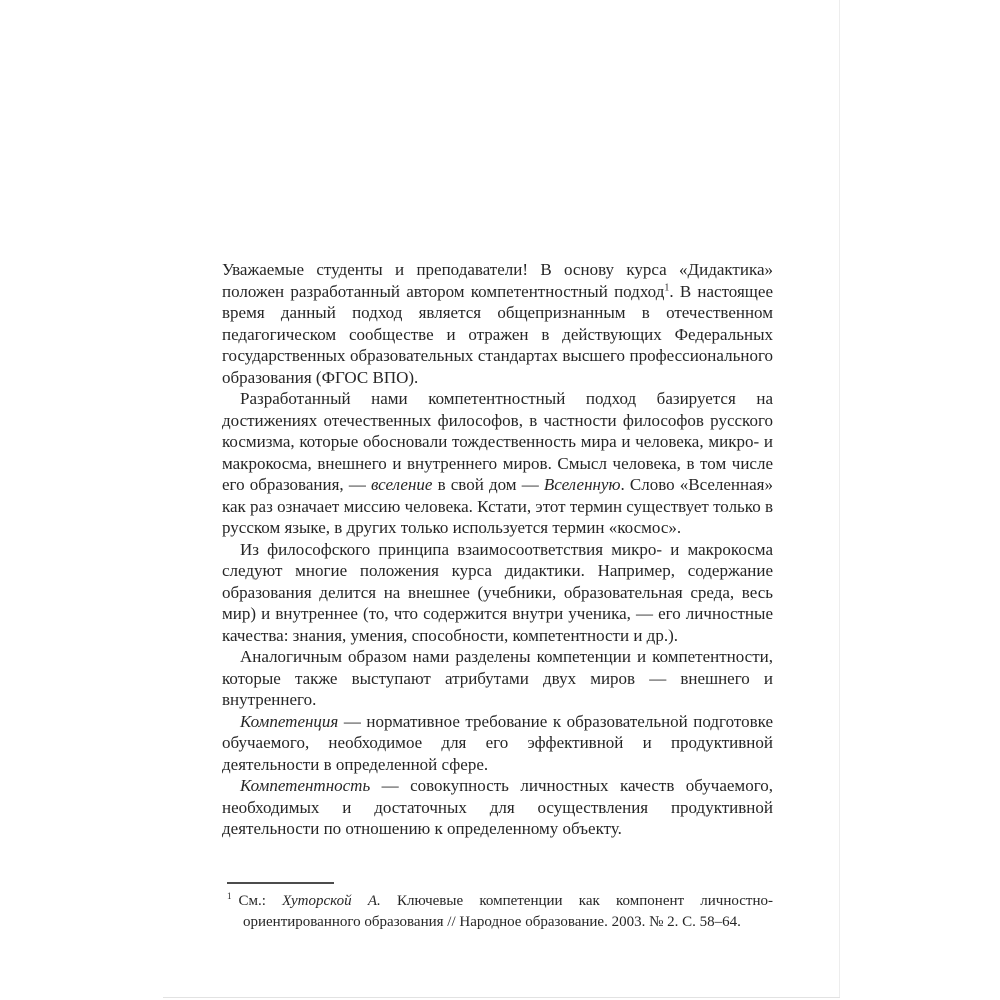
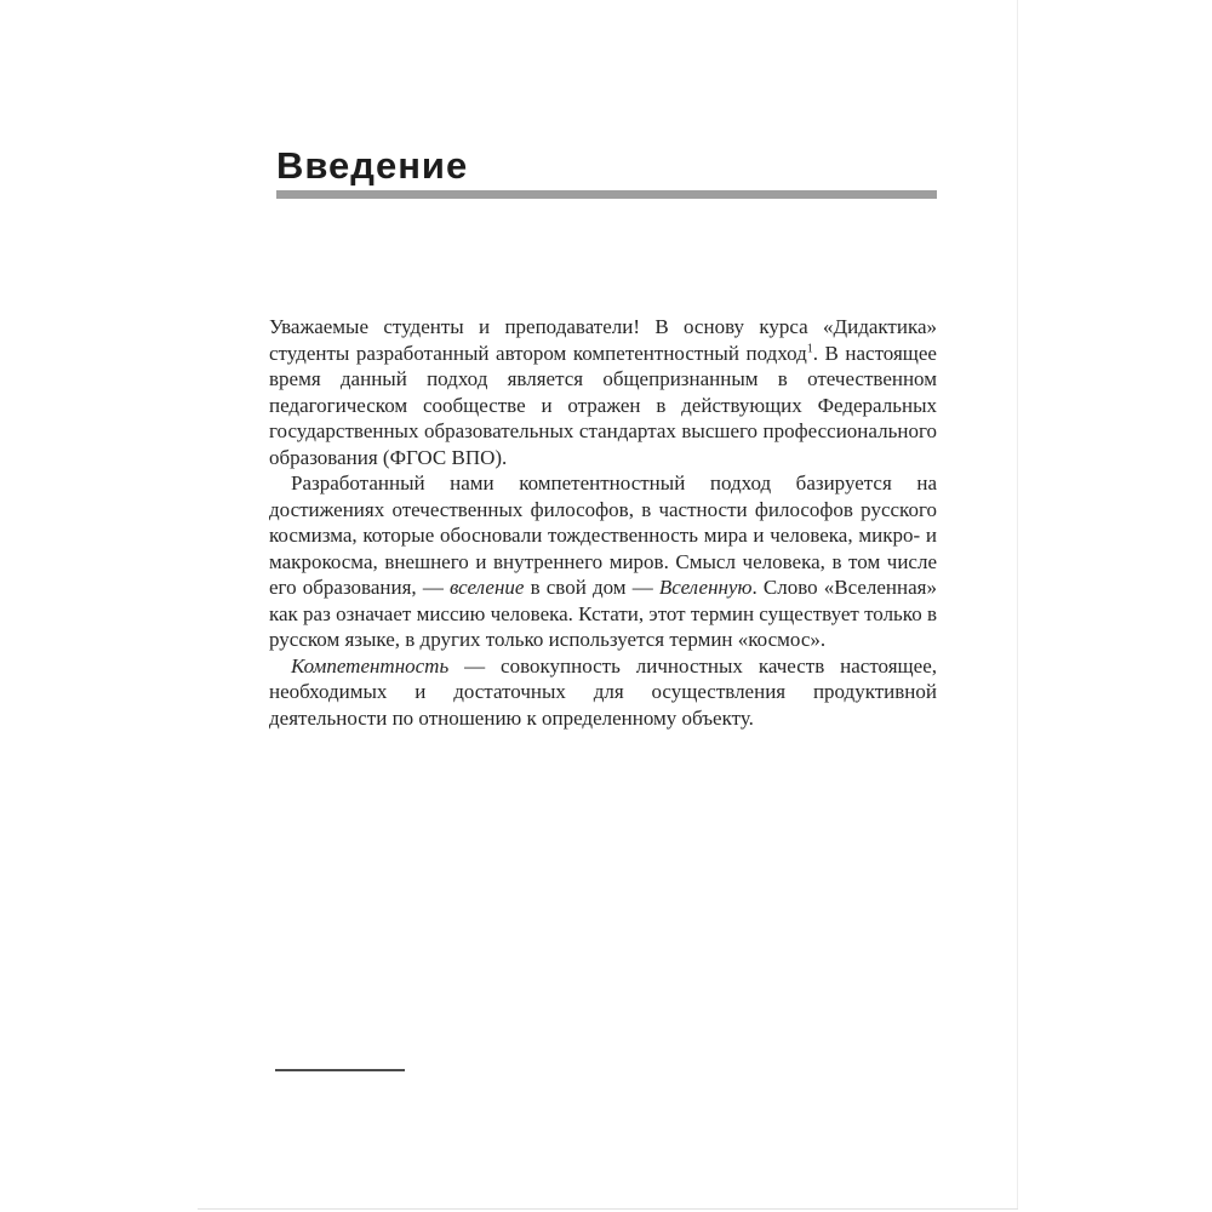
+ Введение
- Уважаемые студенты и преподаватели! В основу курса «Дидактика» положен разработанный автором компетентностный подход1. В настоящее время данный подход является общепризнанным в отечественном педагогическом сообществе и отражен в действующих Федеральных государственных образовательных стандартах высшего профессионального образования (ФГОС ВПО).
+ Уважаемые студенты и преподаватели! В основу курса «Дидактика» студенты разработанный автором компетентностный подход1. В настоящее время данный подход является общепризнанным в отечественном педагогическом сообществе и отражен в действующих Федеральных государственных образовательных стандартах высшего профессионального образования (ФГОС ВПО).
  Разработанный нами компетентностный подход базируется на достижениях отечественных философов, в частности философов русского космизма, которые обосновали тождественность мира и человека, микро- и макрокосма, внешнего и внутреннего миров. Смысл человека, в том числе его образования, — вселение в свой дом — Вселенную. Слово «Вселенная» как раз означает миссию человека. Кстати, этот термин существует только в русском языке, в других только используется термин «космос».
- Из философского принципа взаимосоответствия микро- и макрокосма следуют многие положения курса дидактики. Например, содержание образования делится на внешнее (учебники, образовательная среда, весь мир) и внутреннее (то, что содержится внутри ученика, — его личностные качества: знания, умения, способности, компетентности и др.).
- Аналогичным образом нами разделены компетенции и компетентности, которые также выступают атрибутами двух миров — внешнего и внутреннего.
- Компетенция — нормативное требование к образовательной подготовке обучаемого, необходимое для его эффективной и продуктивной деятельности в определенной сфере.
- Компетентность — совокупность личностных качеств обучаемого, необходимых и достаточных для осуществления продуктивной деятельности по отношению к определенному объекту.
+ Компетентность — совокупность личностных качеств настоящее, необходимых и достаточных для осуществления продуктивной деятельности по отношению к определенному объекту.
- 1См.: Хуторской А. Ключевые компетенции как компонент личностно-ориентированного образования // Народное образование. 2003. № 2. С. 58–64.
